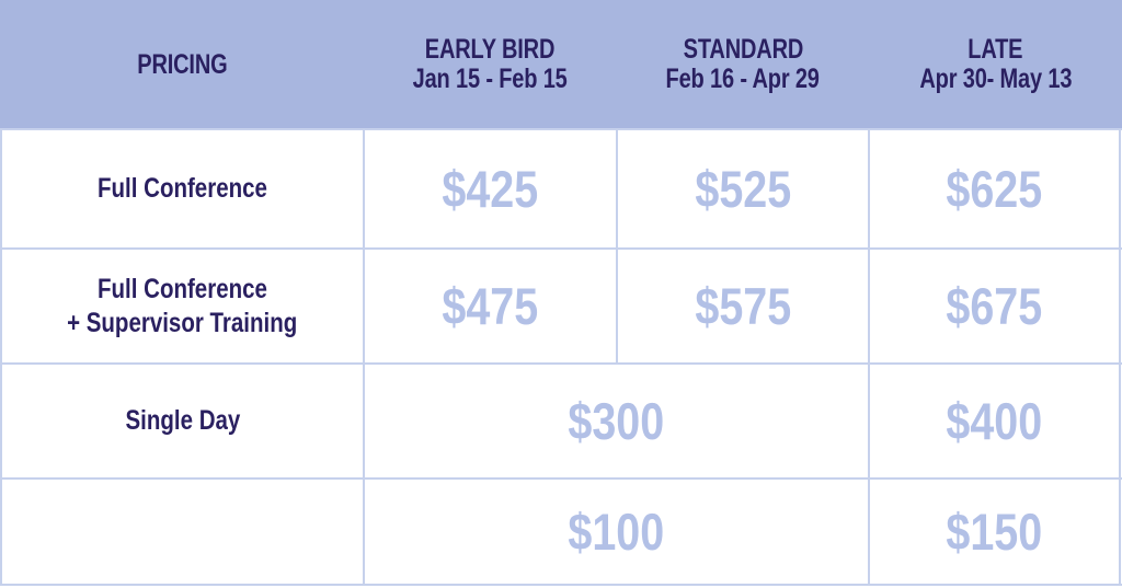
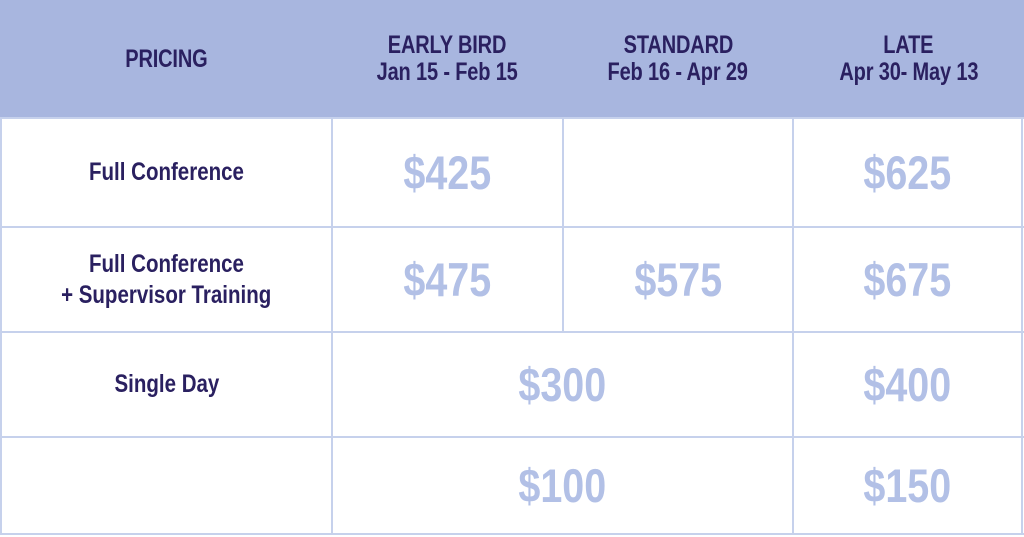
  PRICING
  EARLY BIRD
  Jan 15 - Feb 15
  STANDARD
  Feb 16 - Apr 29
  LATE
  Apr 30- May 13
  Full Conference
  $425
- $525
  $625
  Full Conference
  + Supervisor Training
  $475
  $575
  $675
  Single Day
  $300
  $400
  $100
  $150
